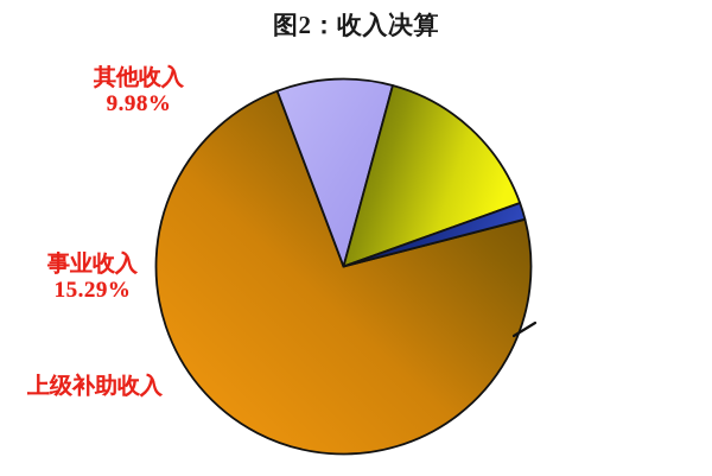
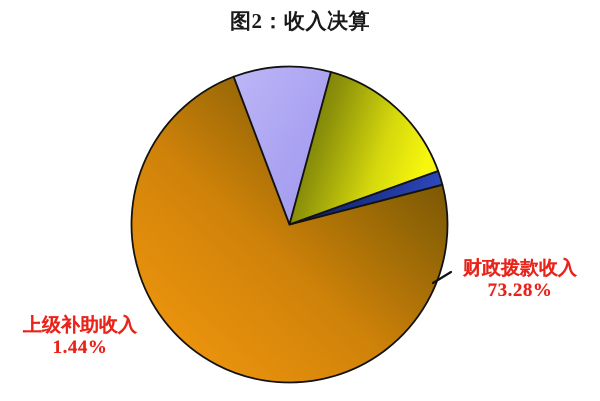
  图2：收入决算
- 其他收入
- 9.98%
- 事业收入
- 15.29%
  上级补助收入
+ 1.44%
+ 财政拨款收入
+ 73.28%
